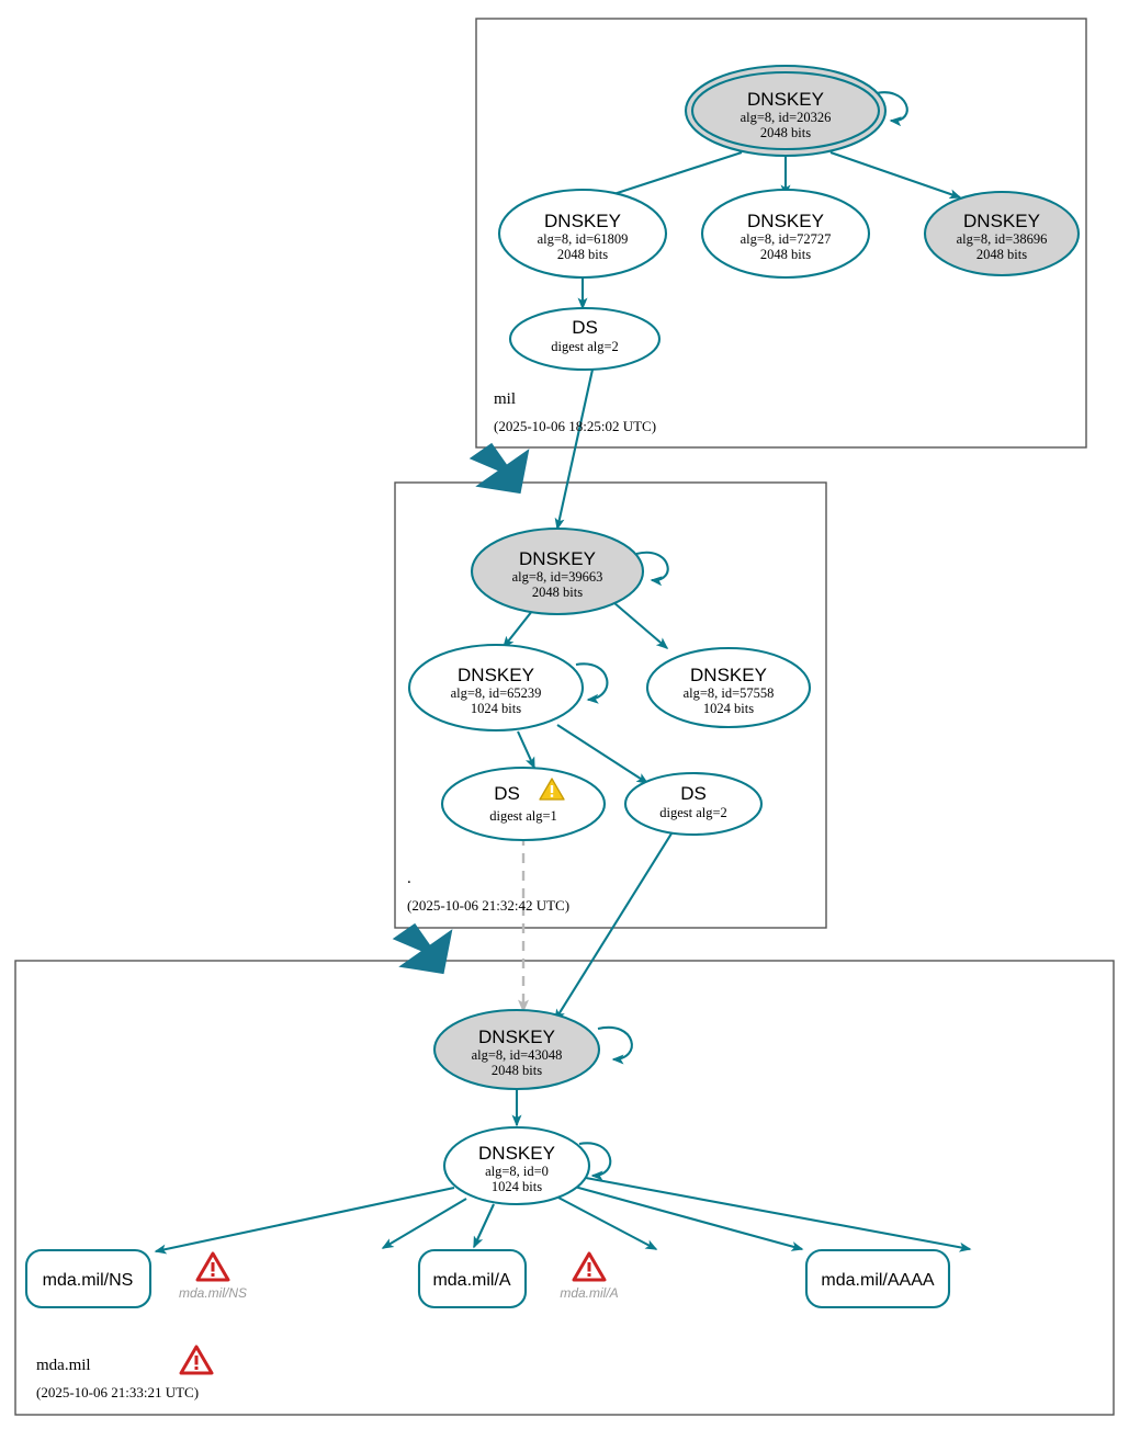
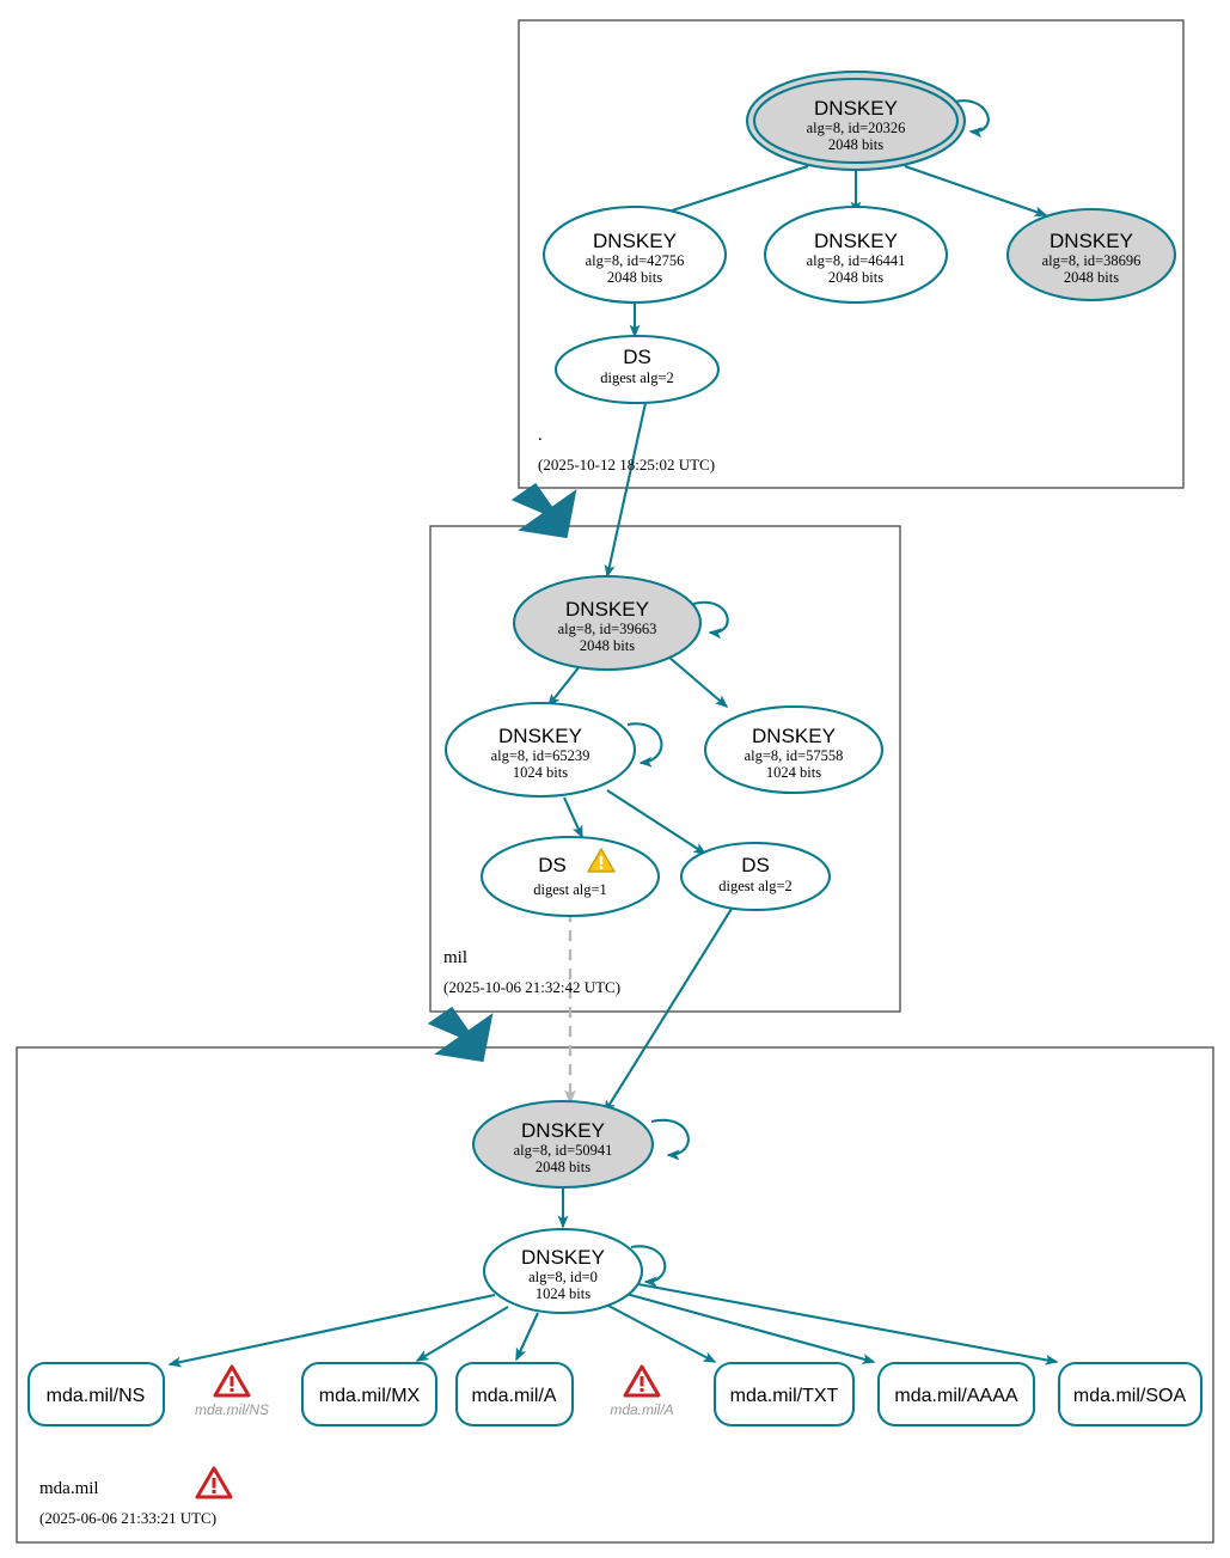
  DNSKEY
  alg=8, id=20326
  2048 bits
  DNSKEY
- alg=8, id=61809
+ alg=8, id=42756
  2048 bits
  DNSKEY
- alg=8, id=72727
+ alg=8, id=46441
  2048 bits
  DNSKEY
  alg=8, id=38696
  2048 bits
  DS
  digest alg=2
- mil
+ .
- (2025-10-06 18:25:02 UTC)
+ (2025-10-12 18:25:02 UTC)
  DNSKEY
  alg=8, id=39663
  2048 bits
  DNSKEY
  alg=8, id=65239
  1024 bits
  DNSKEY
  alg=8, id=57558
  1024 bits
  DS
  digest alg=1
  DS
  digest alg=2
- .
+ mil
  (2025-10-06 21:32:42 UTC)
  DNSKEY
- alg=8, id=43048
+ alg=8, id=50941
  2048 bits
  DNSKEY
  alg=8, id=0
  1024 bits
  mda.mil/NS
+ mda.mil/MX
  mda.mil/A
+ mda.mil/TXT
  mda.mil/AAAA
+ mda.mil/SOA
  mda.mil/NS
  mda.mil/A
  mda.mil
- (2025-10-06 21:33:21 UTC)
+ (2025-06-06 21:33:21 UTC)
